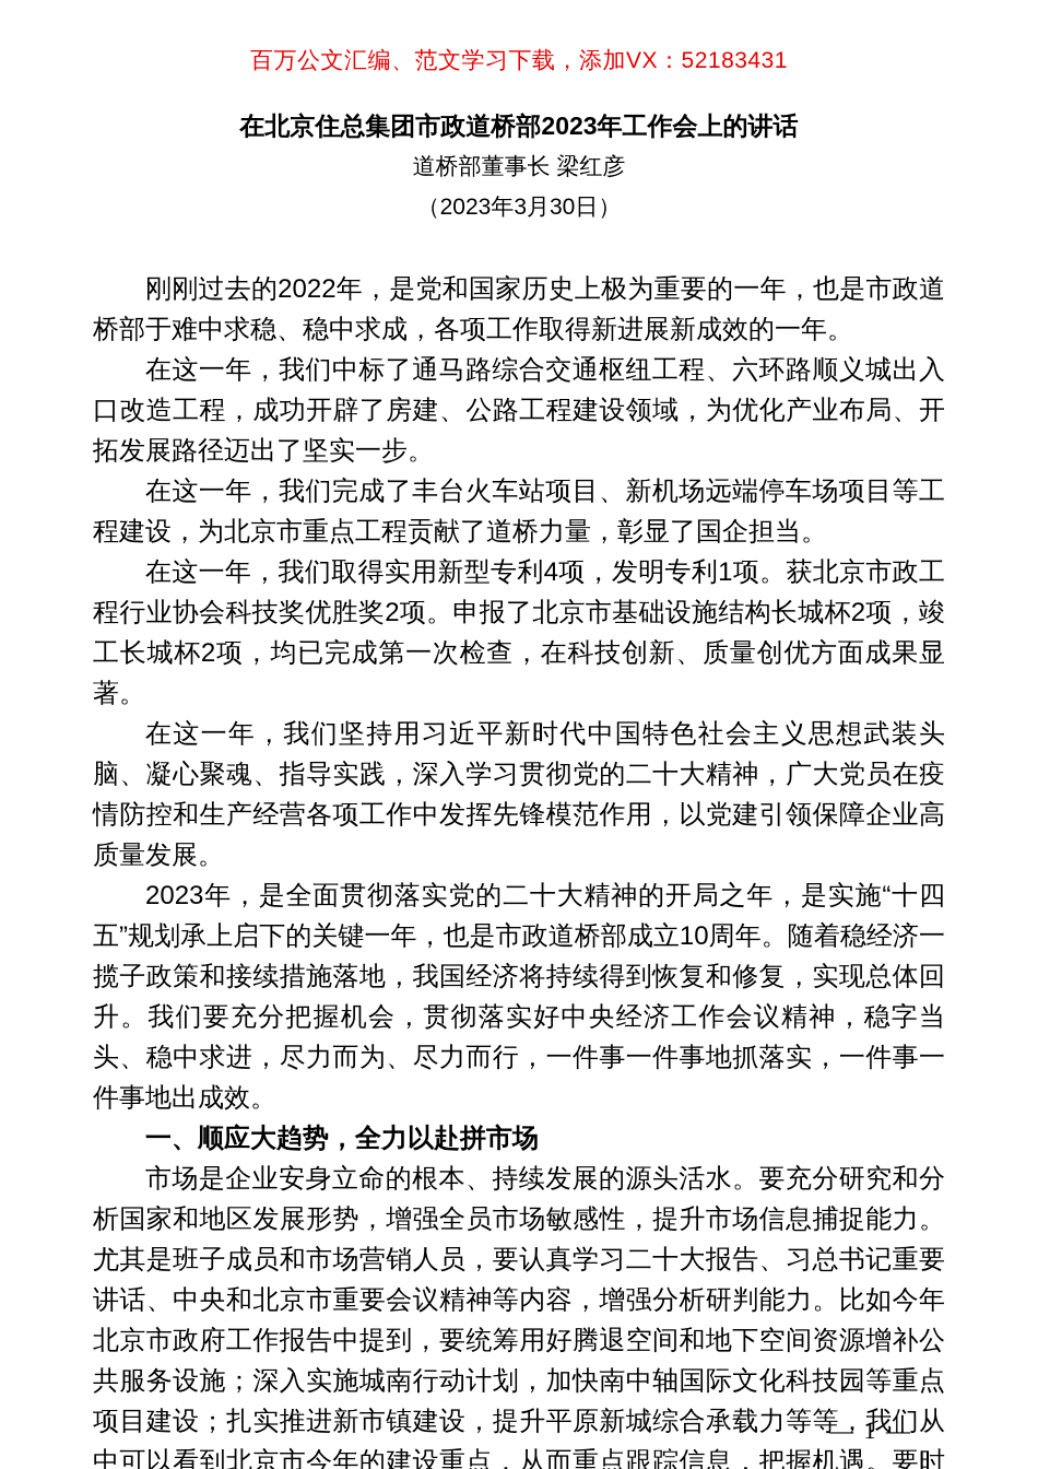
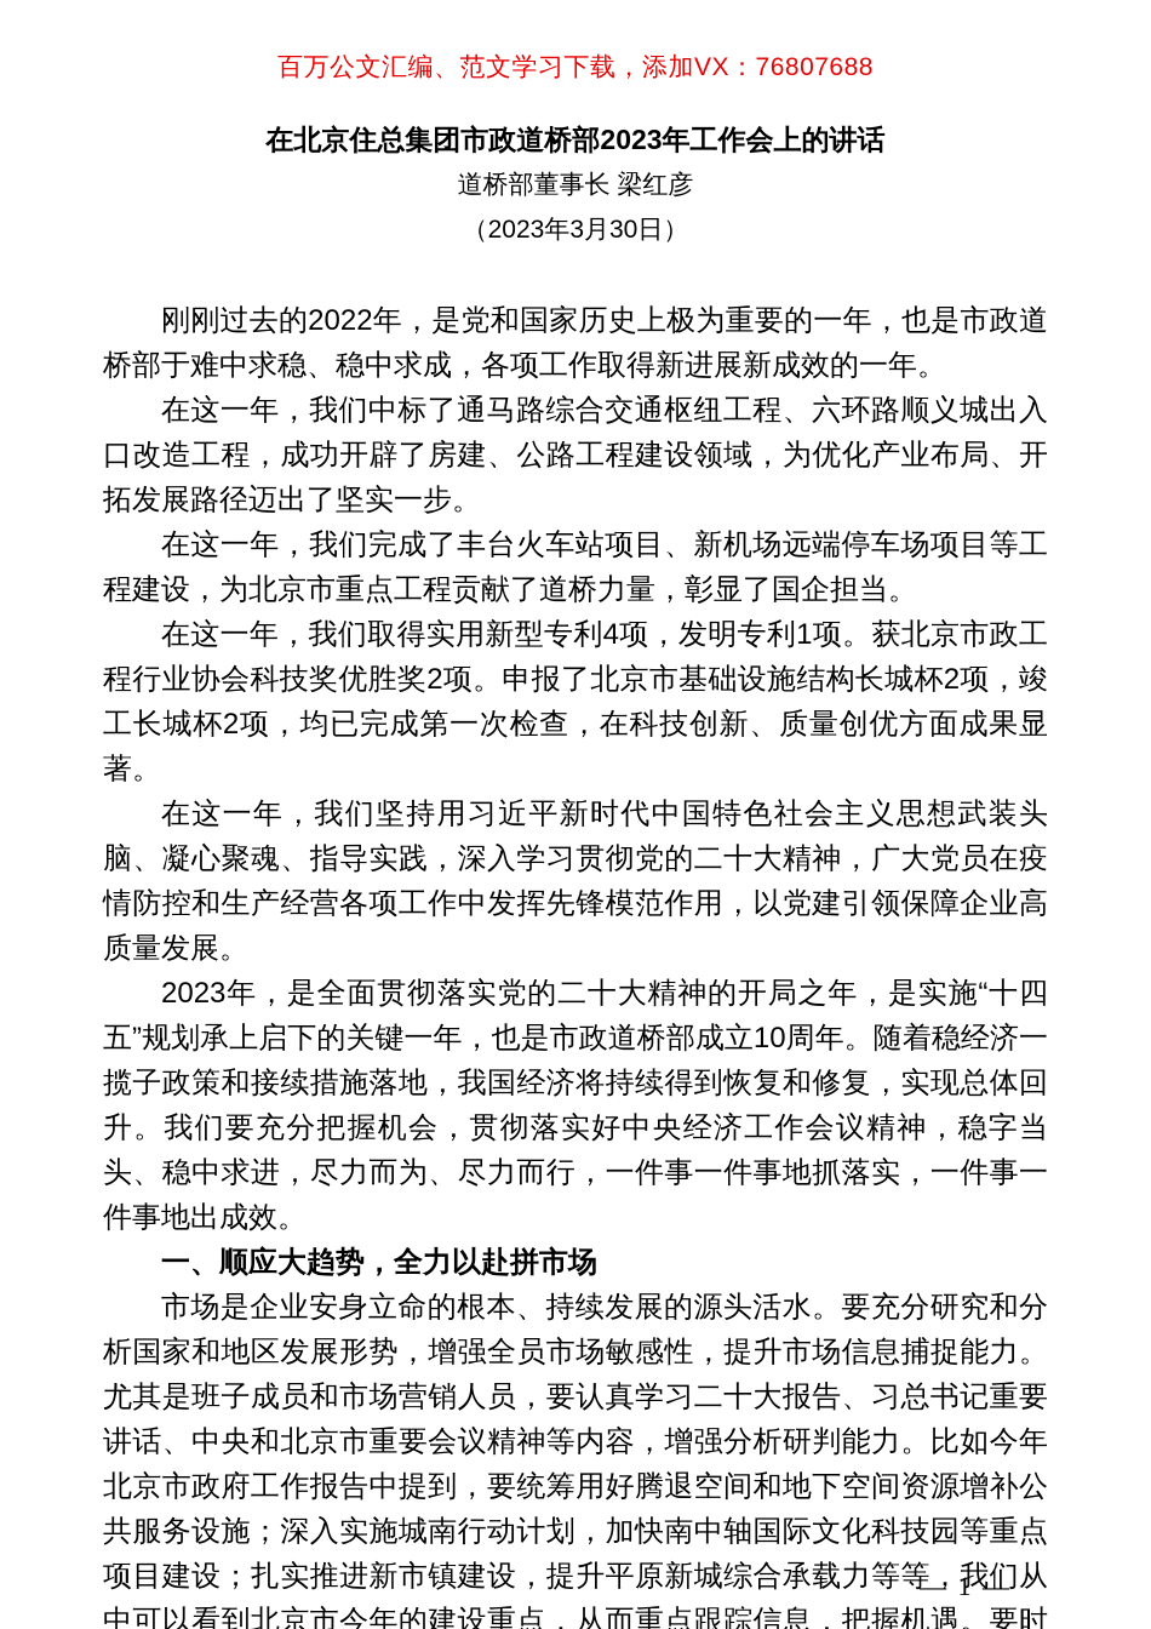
- 百万公文汇编、范文学习下载，添加VX：52183431
+ 百万公文汇编、范文学习下载，添加VX：76807688
  在北京住总集团市政道桥部2023年工作会上的讲话
  道桥部董事长 梁红彦
  （2023年3月30日）
  刚刚过去的2022年，是党和国家历史上极为重要的一年，也是市政道桥部于难中求稳、稳中求成，各项工作取得新进展新成效的一年。
  在这一年，我们中标了通马路综合交通枢纽工程、六环路顺义城出入口改造工程，成功开辟了房建、公路工程建设领域，为优化产业布局、开拓发展路径迈出了坚实一步。
  在这一年，我们完成了丰台火车站项目、新机场远端停车场项目等工程建设，为北京市重点工程贡献了道桥力量，彰显了国企担当。
  在这一年，我们取得实用新型专利4项，发明专利1项。获北京市政工程行业协会科技奖优胜奖2项。申报了北京市基础设施结构长城杯2项，竣工长城杯2项，均已完成第一次检查，在科技创新、质量创优方面成果显著。
  在这一年，我们坚持用习近平新时代中国特色社会主义思想武装头脑、凝心聚魂、指导实践，深入学习贯彻党的二十大精神，广大党员在疫情防控和生产经营各项工作中发挥先锋模范作用，以党建引领保障企业高质量发展。
  2023年，是全面贯彻落实党的二十大精神的开局之年，是实施“十四五”规划承上启下的关键一年，也是市政道桥部成立10周年。随着稳经济一揽子政策和接续措施落地，我国经济将持续得到恢复和修复，实现总体回升。我们要充分把握机会，贯彻落实好中央经济工作会议精神，稳字当头、稳中求进，尽力而为、尽力而行，一件事一件事地抓落实，一件事一件事地出成效。
  一、顺应大趋势，全力以赴拼市场
  市场是企业安身立命的根本、持续发展的源头活水。要充分研究和分析国家和地区发展形势，增强全员市场敏感性，提升市场信息捕捉能力。尤其是班子成员和市场营销人员，要认真学习二十大报告、习总书记重要讲话、中央和北京市重要会议精神等内容，增强分析研判能力。比如今年北京市政府工作报告中提到，要统筹用好腾退空间和地下空间资源增补公共服务设施；深入实施城南行动计划，加快南中轴国际文化科技园等重点项目建设；扎实推进新市镇建设，提升平原新城综合承载力等等，我们从中可以看到北京市今年的建设重点，从而重点跟踪信息，把握机遇。要时
  — 1 —
